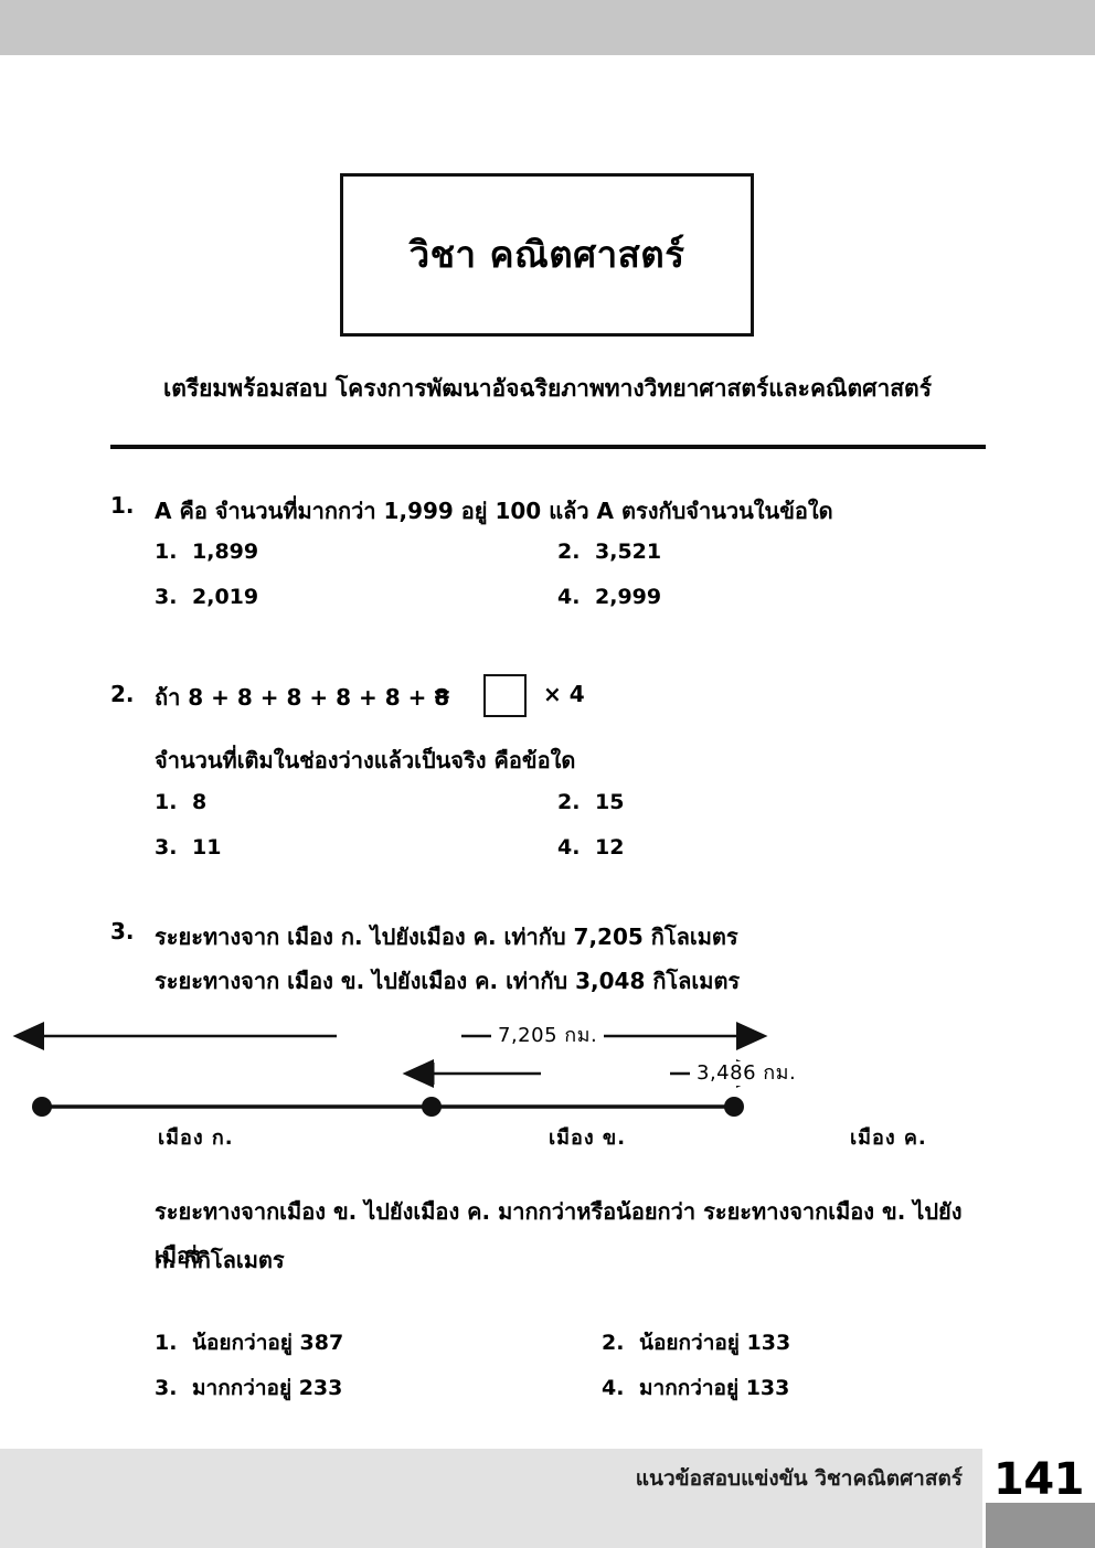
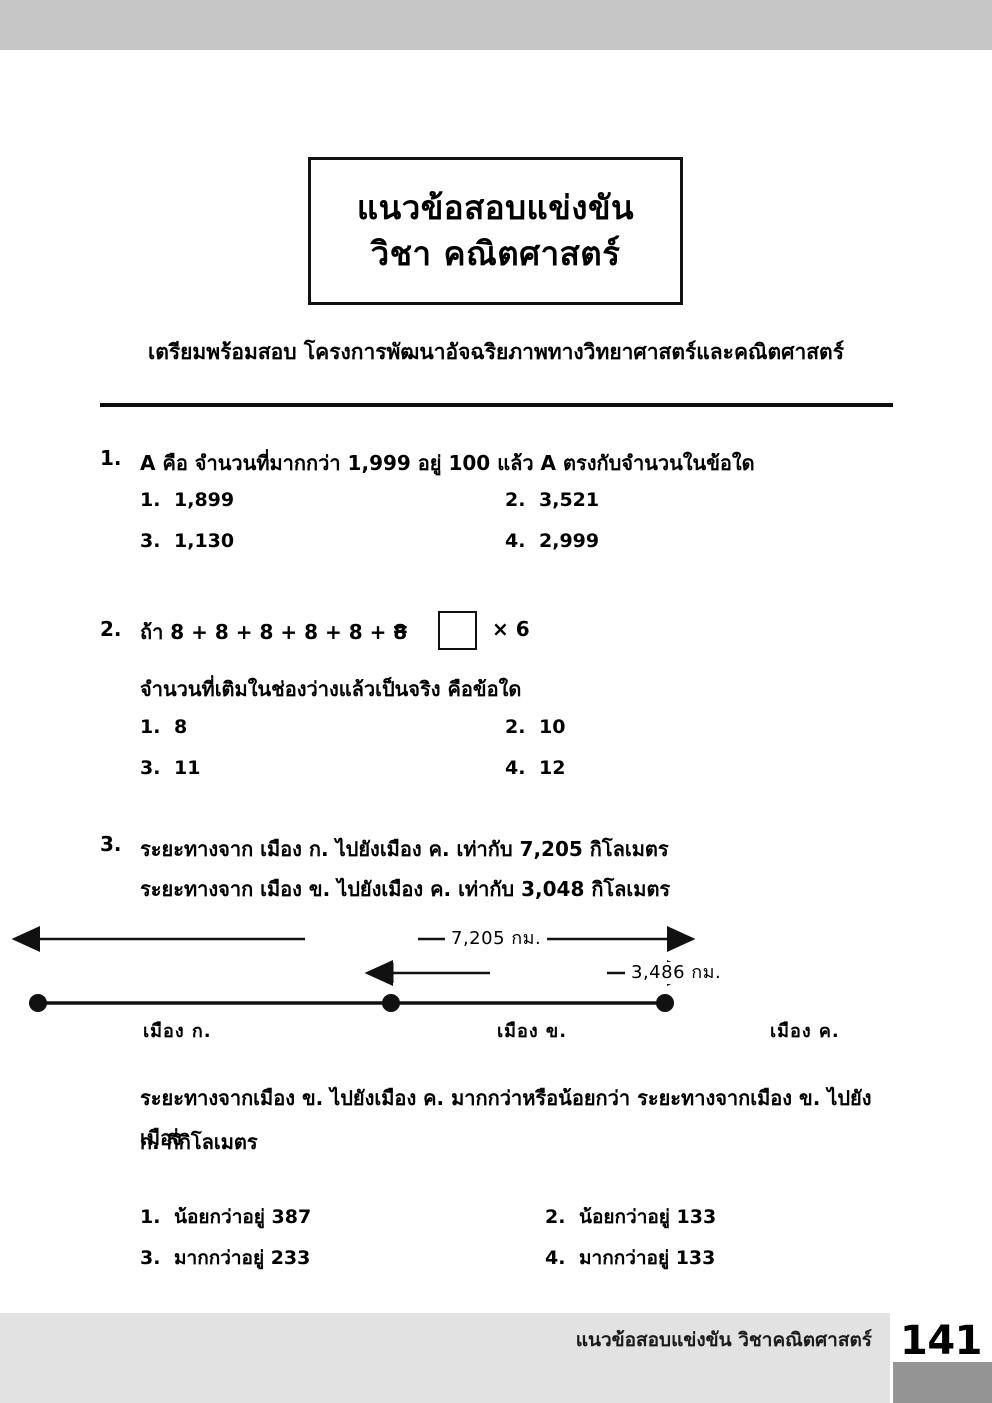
+ แนวข้อสอบแข่งขัน
  วิชา คณิตศาสตร์
  เตรียมพร้อมสอบ โครงการพัฒนาอัจฉริยภาพทางวิทยาศาสตร์และคณิตศาสตร์
  1.
  A คือ จำนวนที่มากกว่า 1,999 อยู่ 100 แล้ว A ตรงกับจำนวนในข้อใด
  1. 1,899
  2. 3,521
- 3. 2,019
+ 3. 1,130
  4. 2,999
  2.
  ถ้า 8 + 8 + 8 + 8 + 8 + 8
  =
- × 4
+ × 6
  จำนวนที่เติมในช่องว่างแล้วเป็นจริง คือข้อใด
  1. 8
- 2. 15
+ 2. 10
  3. 11
  4. 12
  3.
  ระยะทางจาก เมือง ก. ไปยังเมือง ค. เท่ากับ 7,205 กิโลเมตร
  ระยะทางจาก เมือง ข. ไปยังเมือง ค. เท่ากับ 3,048 กิโลเมตร
  7,205 กม.
  3,486 กม.
  เมือง ก.
  เมือง ข.
  เมือง ค.
  ระยะทางจากเมือง ข. ไปยังเมือง ค. มากกว่าหรือน้อยกว่า ระยะทางจากเมือง ข. ไปยังเมือง
  ก. กี่กิโลเมตร
  1. น้อยกว่าอยู่ 387
  2. น้อยกว่าอยู่ 133
  3. มากกว่าอยู่ 233
  4. มากกว่าอยู่ 133
  แนวข้อสอบแข่งขัน วิชาคณิตศาสตร์
  141
